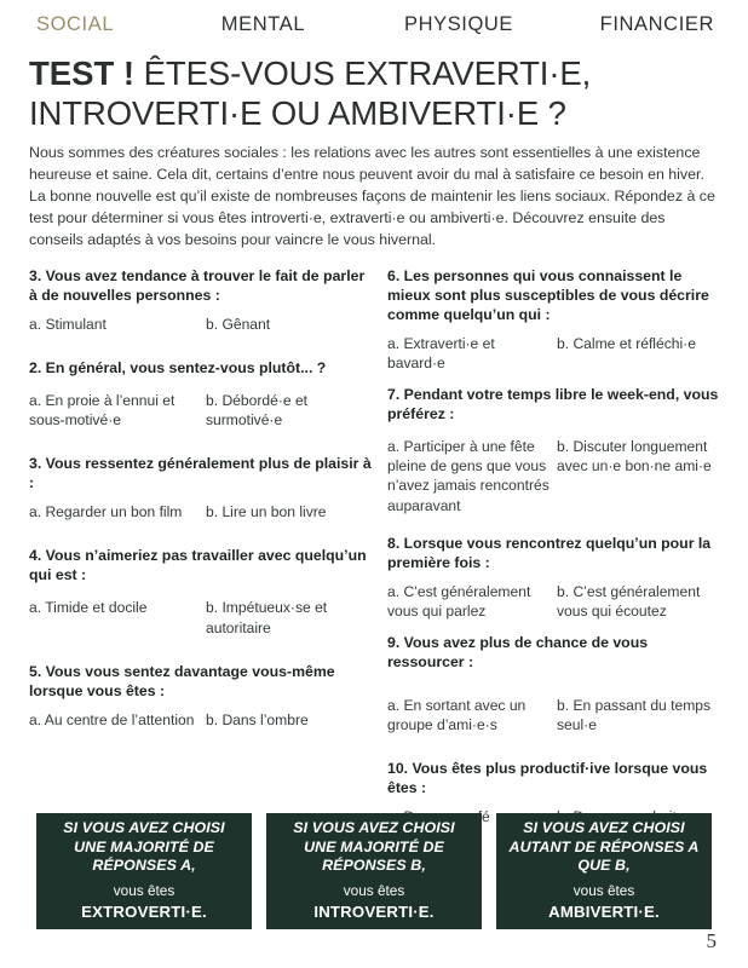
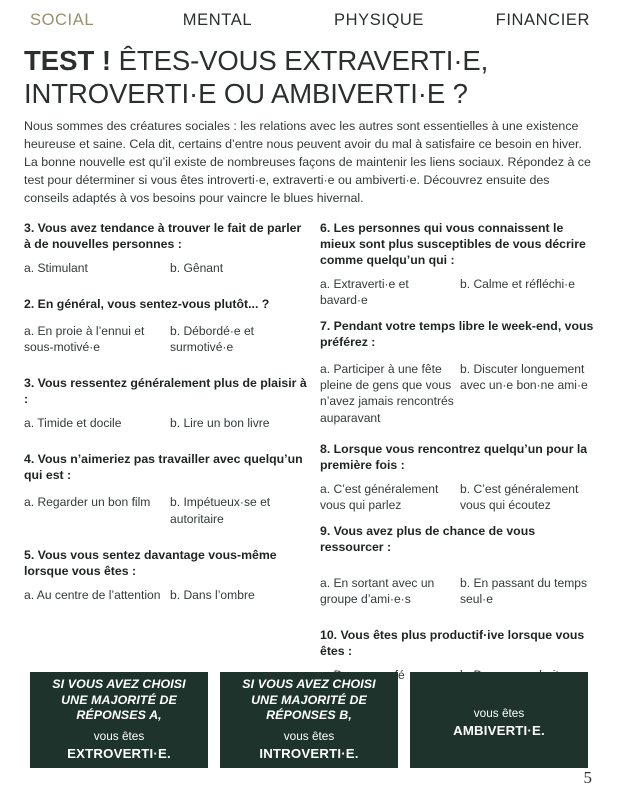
  SOCIAL
  MENTAL
  PHYSIQUE
  FINANCIER
  TEST ! ÊTES-VOUS EXTRAVERTI·E, INTROVERTI·E OU AMBIVERTI·E ?
- Nous sommes des créatures sociales : les relations avec les autres sont essentielles à une existence heureuse et saine. Cela dit, certains d’entre nous peuvent avoir du mal à satisfaire ce besoin en hiver. La bonne nouvelle est qu’il existe de nombreuses façons de maintenir les liens sociaux. Répondez à ce test pour déterminer si vous êtes introverti·e, extraverti·e ou ambiverti·e. Découvrez ensuite des conseils adaptés à vos besoins pour vaincre le vous hivernal.
+ Nous sommes des créatures sociales : les relations avec les autres sont essentielles à une existence heureuse et saine. Cela dit, certains d’entre nous peuvent avoir du mal à satisfaire ce besoin en hiver. La bonne nouvelle est qu’il existe de nombreuses façons de maintenir les liens sociaux. Répondez à ce test pour déterminer si vous êtes introverti·e, extraverti·e ou ambiverti·e. Découvrez ensuite des conseils adaptés à vos besoins pour vaincre le blues hivernal.
  3. Vous avez tendance à trouver le fait de parler à de nouvelles personnes :
  a. Stimulant
  b. Gênant
  2. En général, vous sentez-vous plutôt... ?
  a. En proie à l’ennui et sous-motivé·e
  b. Débordé·e et surmotivé·e
  3. Vous ressentez généralement plus de plaisir à :
- a. Regarder un bon film
+ a. Timide et docile
  b. Lire un bon livre
  4. Vous n’aimeriez pas travailler avec quelqu’un qui est :
- a. Timide et docile
+ a. Regarder un bon film
  b. Impétueux·se et autoritaire
  5. Vous vous sentez davantage vous-même lorsque vous êtes :
  a. Au centre de l’attention
  b. Dans l’ombre
  6. Les personnes qui vous connaissent le mieux sont plus susceptibles de vous décrire comme quelqu’un qui :
  a. Extraverti·e et bavard·e
  b. Calme et réfléchi·e
  7. Pendant votre temps libre le week-end, vous préférez :
  a. Participer à une fête pleine de gens que vous n’avez jamais rencontrés auparavant
  b. Discuter longuement avec un·e bon·ne ami·e
  8. Lorsque vous rencontrez quelqu’un pour la première fois :
  a. C’est généralement vous qui parlez
  b. C’est généralement vous qui écoutez
  9. Vous avez plus de chance de vous ressourcer :
  a. En sortant avec un groupe d’ami·e·s
  b. En passant du temps seul·e
  10. Vous êtes plus productif·ive lorsque vous êtes :
  SI VOUS AVEZ CHOISI UNE MAJORITÉ DE RÉPONSES A,
  vous êtes
  EXTROVERTI·E.
  SI VOUS AVEZ CHOISI UNE MAJORITÉ DE RÉPONSES B,
  vous êtes
  INTROVERTI·E.
- SI VOUS AVEZ CHOISI AUTANT DE RÉPONSES A QUE B,
  vous êtes
  AMBIVERTI·E.
  5
